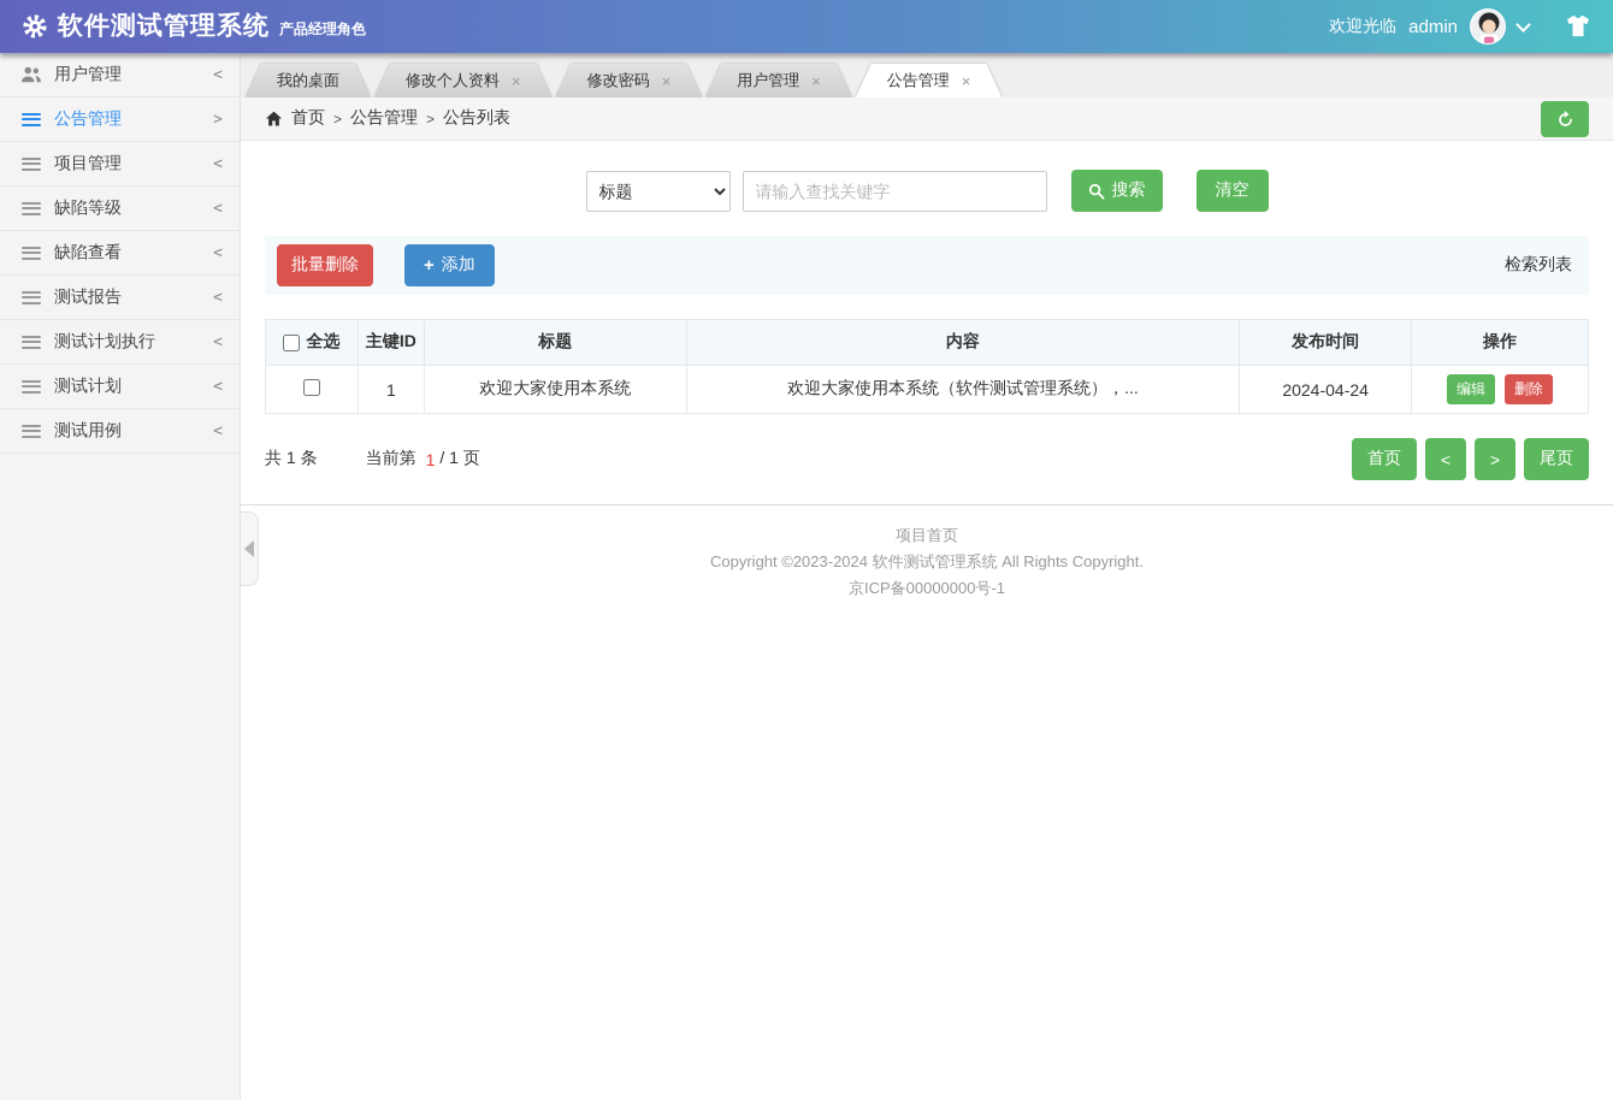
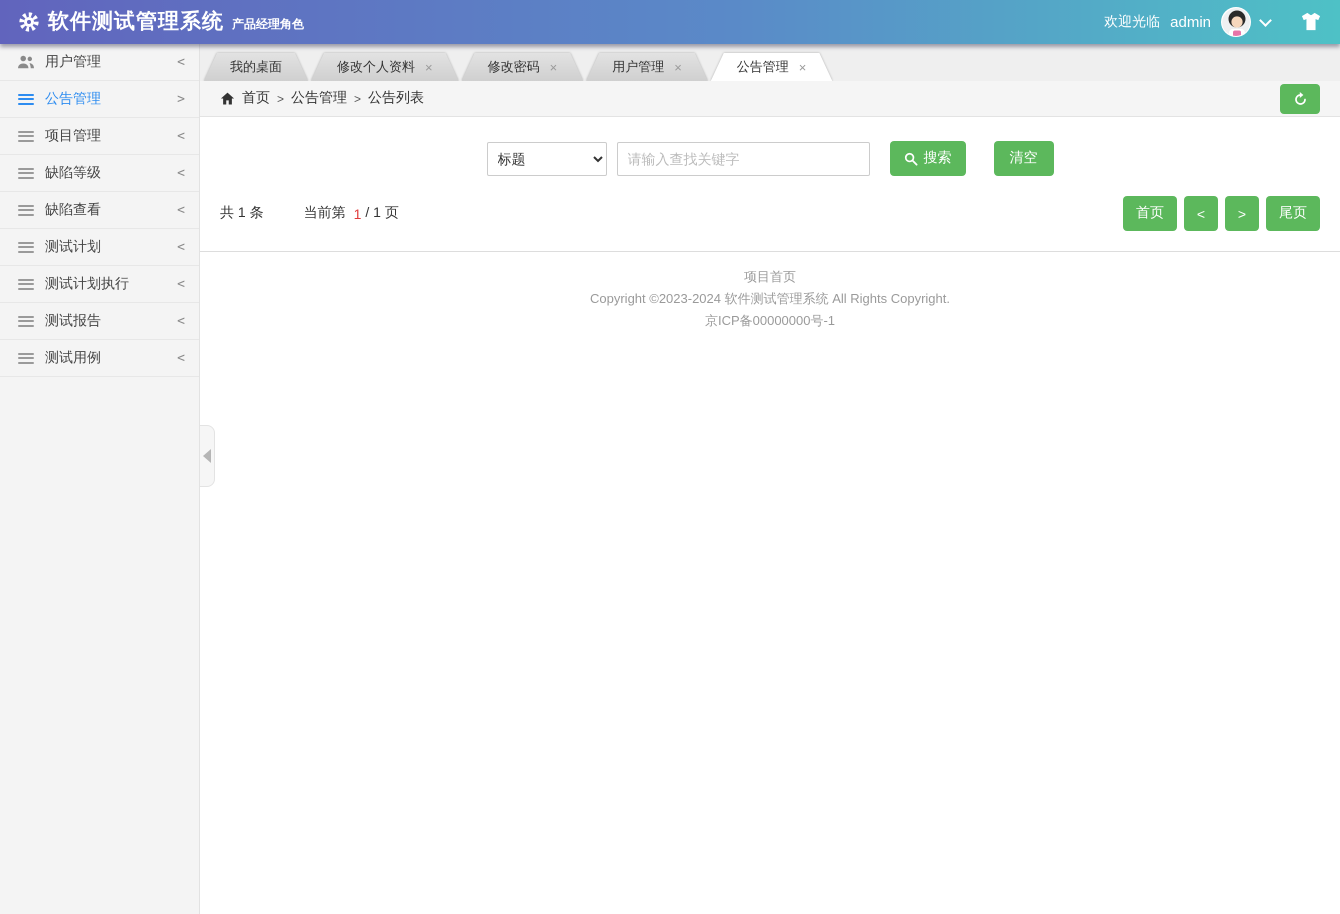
  软件测试管理系统
  产品经理角色
  欢迎光临
  admin
  用户管理
  <
  公告管理
  >
  项目管理
  <
  缺陷等级
  <
  缺陷查看
  <
- 测试报告
+ 测试计划
  <
  测试计划执行
  <
- 测试计划
+ 测试报告
  <
  测试用例
  <
  我的桌面
  修改个人资料
  ×
  修改密码
  ×
  用户管理
  ×
  公告管理
  ×
  首页
  >
  公告管理
  >
  公告列表
  标题
  请输入查找关键字
  搜索
  清空
- 批量删除
- +
- 添加
- 检索列表
- 全选	主键ID	标题	内容	发布时间	操作
- 	1	欢迎大家使用本系统	欢迎大家使用本系统（软件测试管理系统），...	2024-04-24	编辑 删除
  共 1 条
  当前第
  1
  / 1 页
  首页
  <
  >
  尾页
  项目首页
  Copyright ©2023-2024 软件测试管理系统 All Rights Copyright.
  京ICP备00000000号-1
